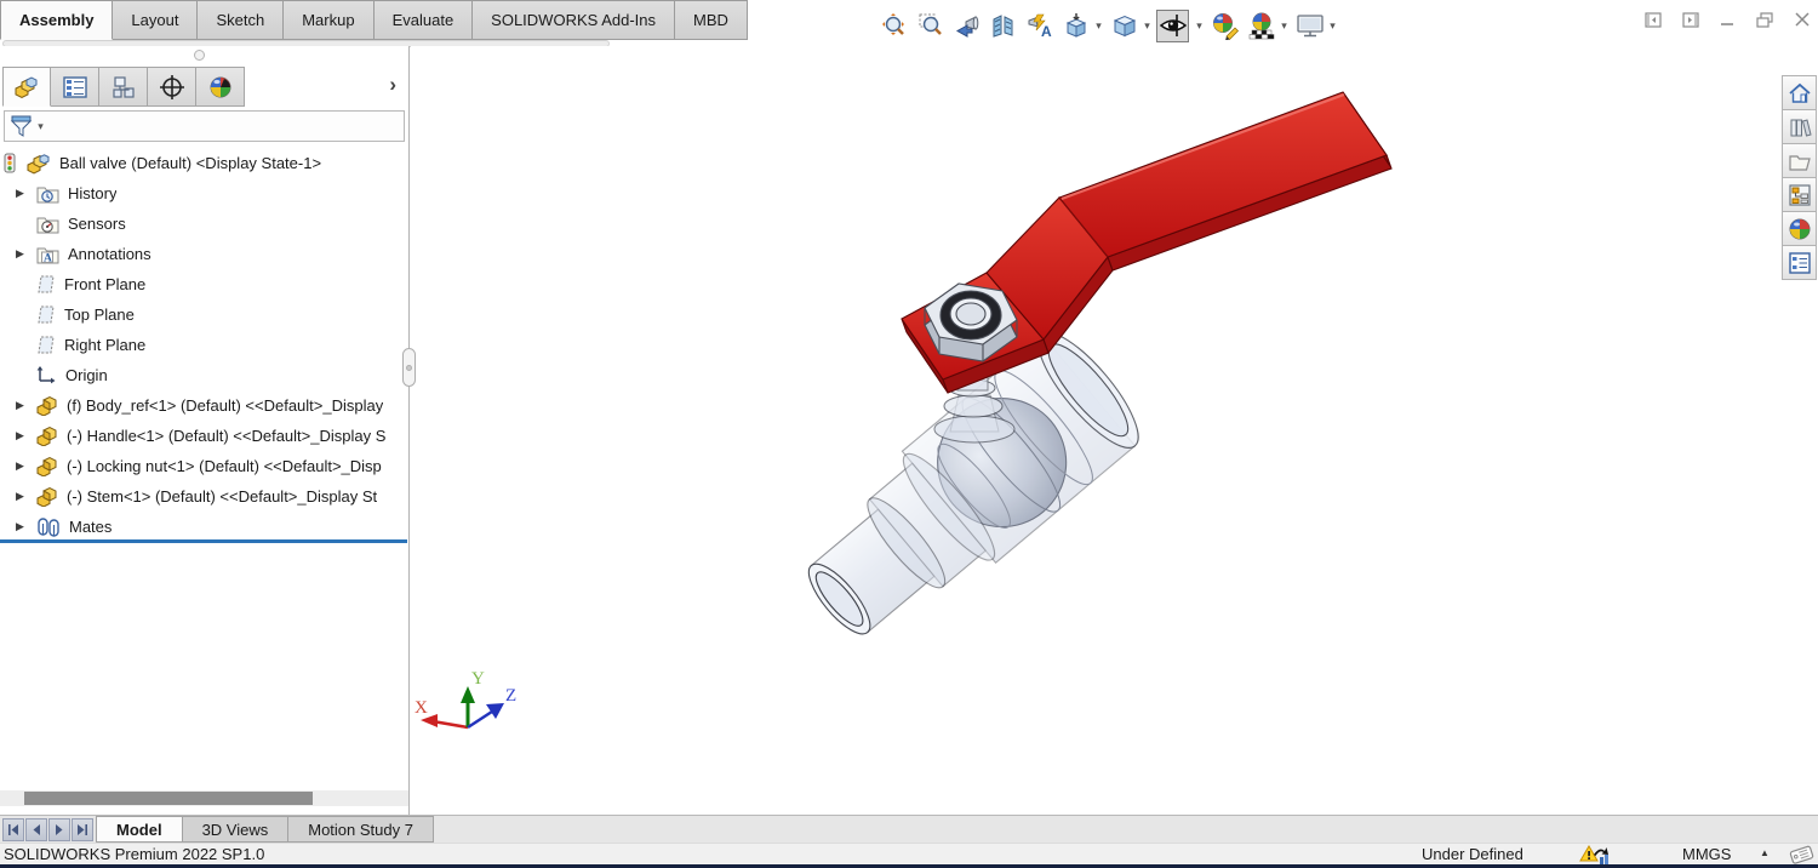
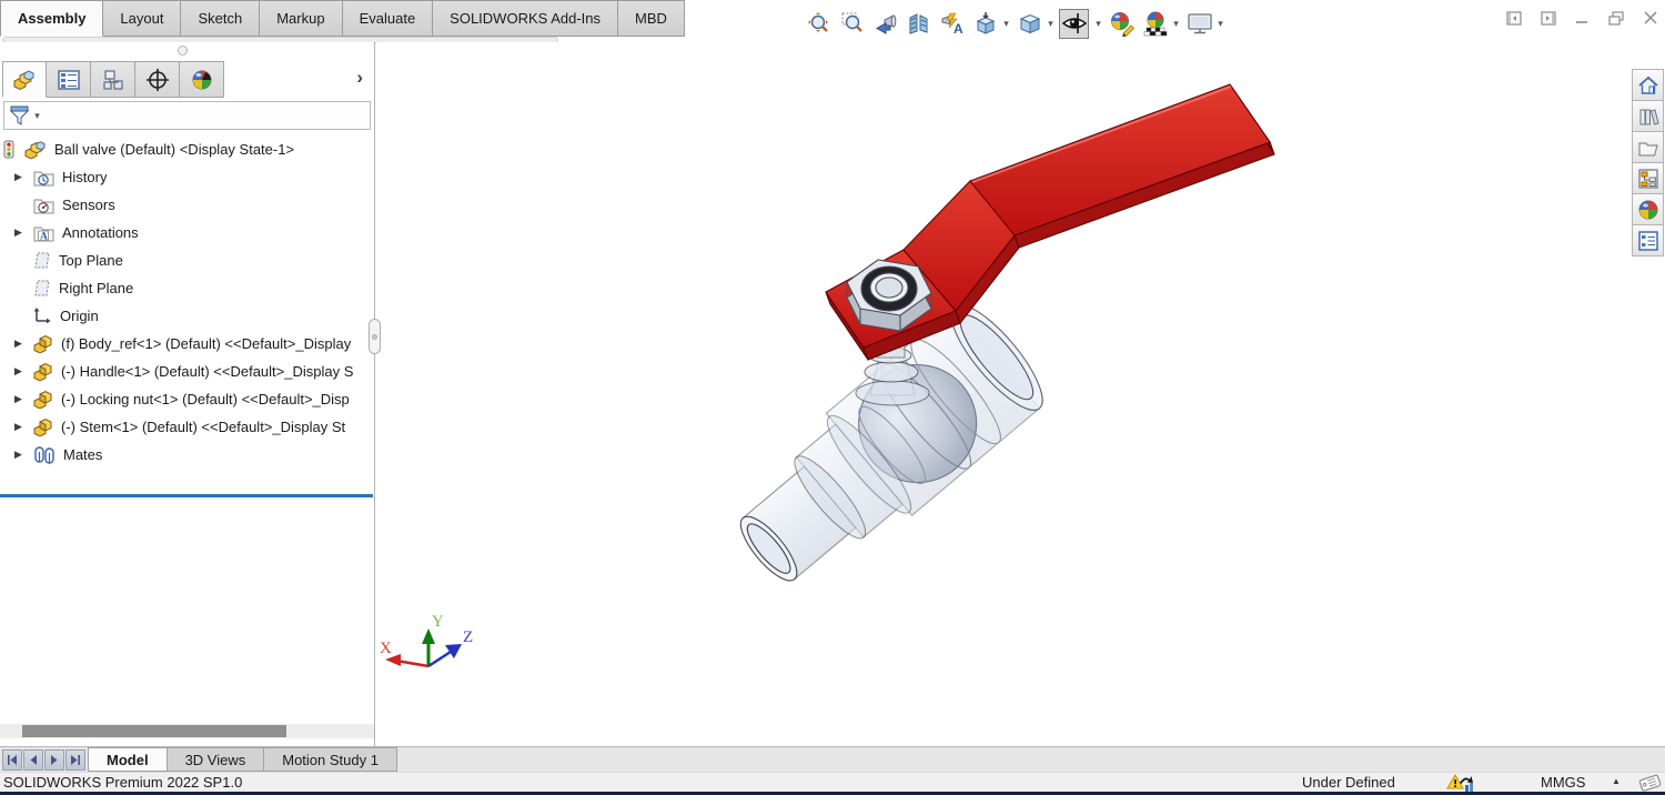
  Assembly
  Layout
  Sketch
  Markup
  Evaluate
  SOLIDWORKS Add-Ins
  MBD
  A
  ▾
  ▾
  ▾
  ▾
  ▾
  ›
  ▾
  Ball valve (Default) <Display State-1>
  ▶
  History
  Sensors
  ▶
  A
  Annotations
- Front Plane
  Top Plane
  Right Plane
  Origin
  ▶
  (f) Body_ref<1> (Default) <<Default>_Display
  ▶
  (-) Handle<1> (Default) <<Default>_Display S
  ▶
  (-) Locking nut<1> (Default) <<Default>_Disp
  ▶
  (-) Stem<1> (Default) <<Default>_Display St
  ▶
  Mates
  X
  Y
  Z
  Model
  3D Views
- Motion Study 7
+ Motion Study 1
  SOLIDWORKS Premium 2022 SP1.0
  Under Defined
  MMGS
  ▲
